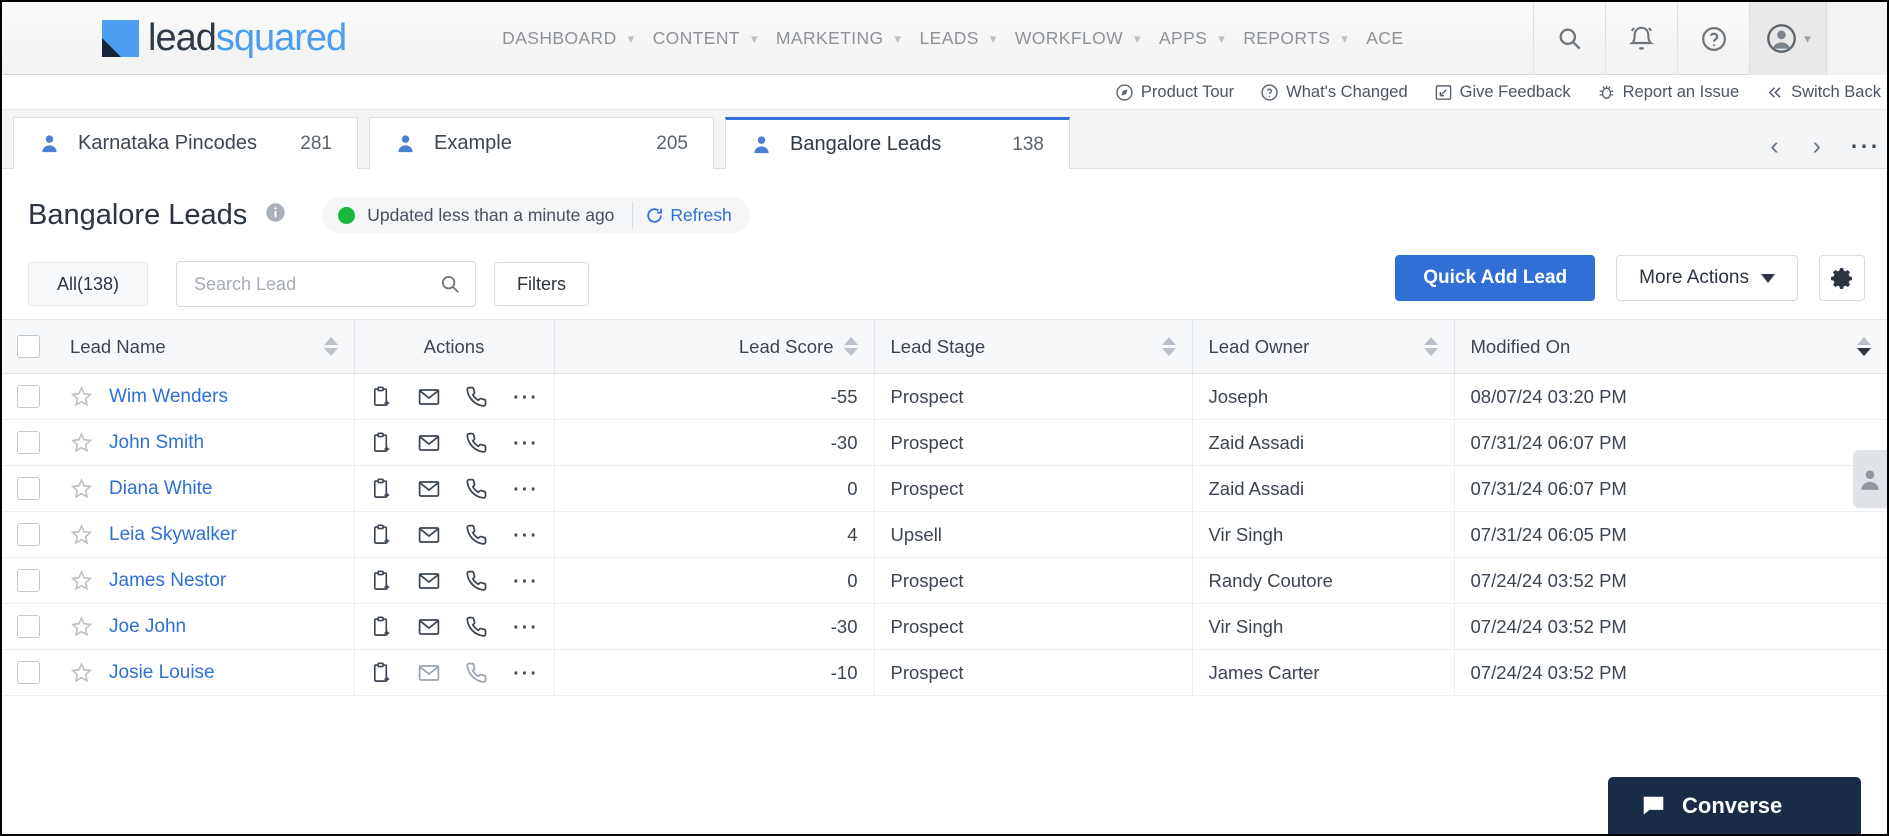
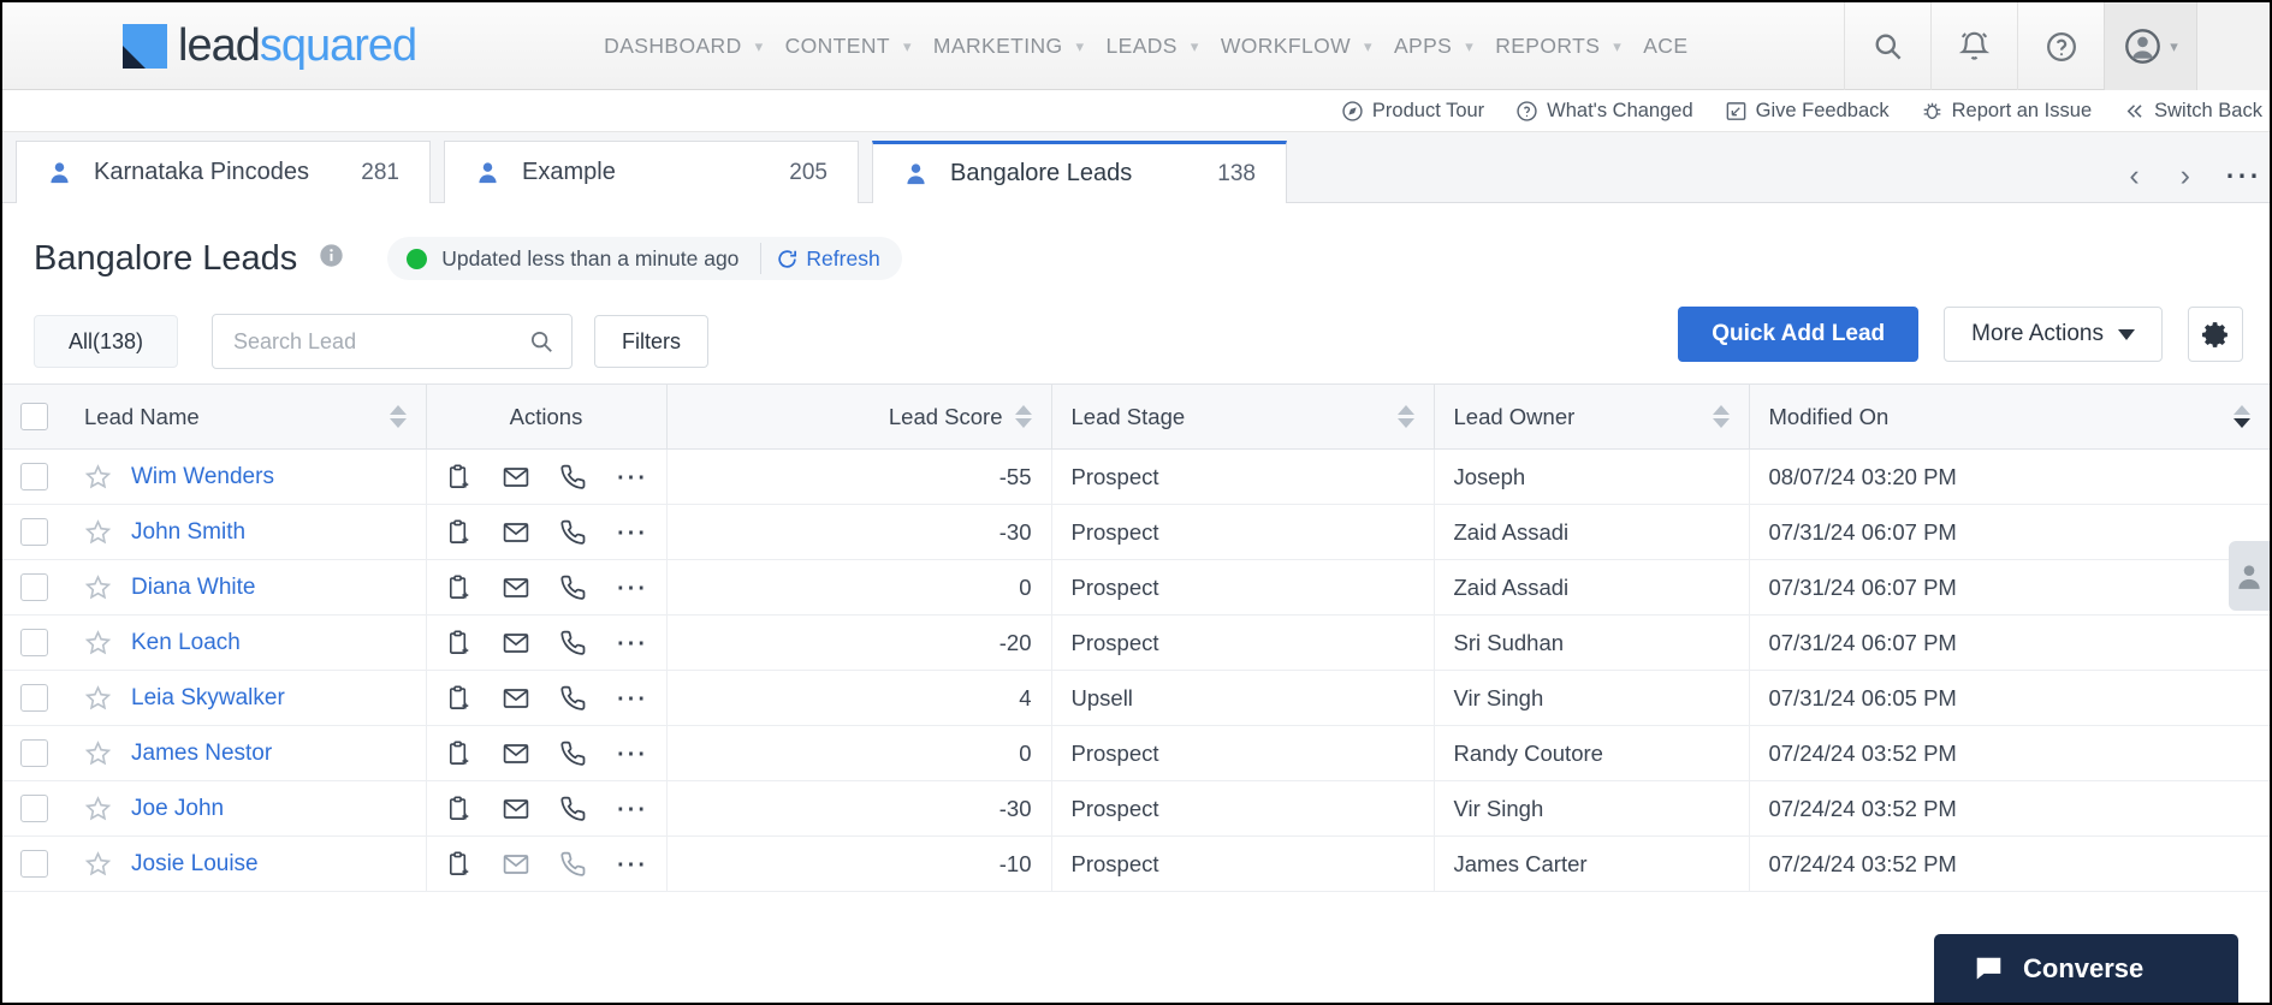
  leadsquared
  DASHBOARD
  ▾
  CONTENT
  ▾
  MARKETING
  ▾
  LEADS
  ▾
  WORKFLOW
  ▾
  APPS
  ▾
  REPORTS
  ▾
  ACE
  ▾
  Product Tour
  What's Changed
  Give Feedback
  Report an Issue
  Switch Back
  Karnataka Pincodes
  281
  Example
  205
  Bangalore Leads
  138
  ‹
  ›
  ⋯
  Bangalore Leads
  Updated less than a minute ago
  Refresh
  All(138)
  Search Lead
  Filters
  Quick Add Lead
  More Actions
  	Lead Name	Actions	Lead Score	Lead Stage	Lead Owner	Modified On
  	Wim Wenders	⋯	-55	Prospect	Joseph	08/07/24 03:20 PM
  	John Smith	⋯	-30	Prospect	Zaid Assadi	07/31/24 06:07 PM
  	Diana White	⋯	0	Prospect	Zaid Assadi	07/31/24 06:07 PM
+ 	Ken Loach	⋯	-20	Prospect	Sri Sudhan	07/31/24 06:07 PM
  	Leia Skywalker	⋯	4	Upsell	Vir Singh	07/31/24 06:05 PM
  	James Nestor	⋯	0	Prospect	Randy Coutore	07/24/24 03:52 PM
  	Joe John	⋯	-30	Prospect	Vir Singh	07/24/24 03:52 PM
  	Josie Louise	⋯	-10	Prospect	James Carter	07/24/24 03:52 PM
  Converse
